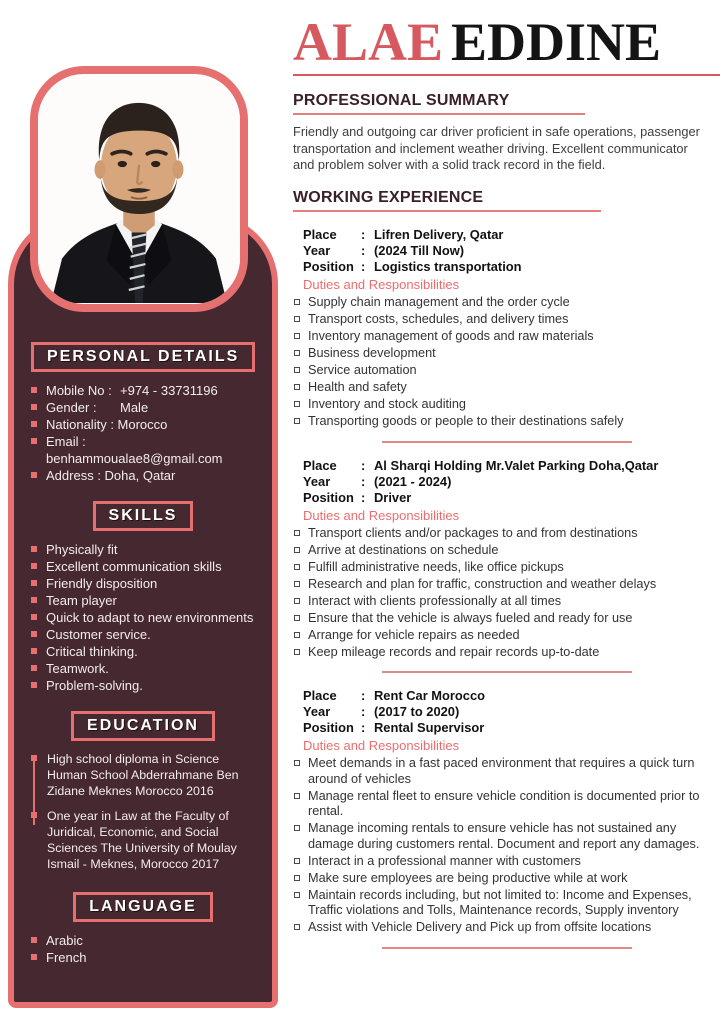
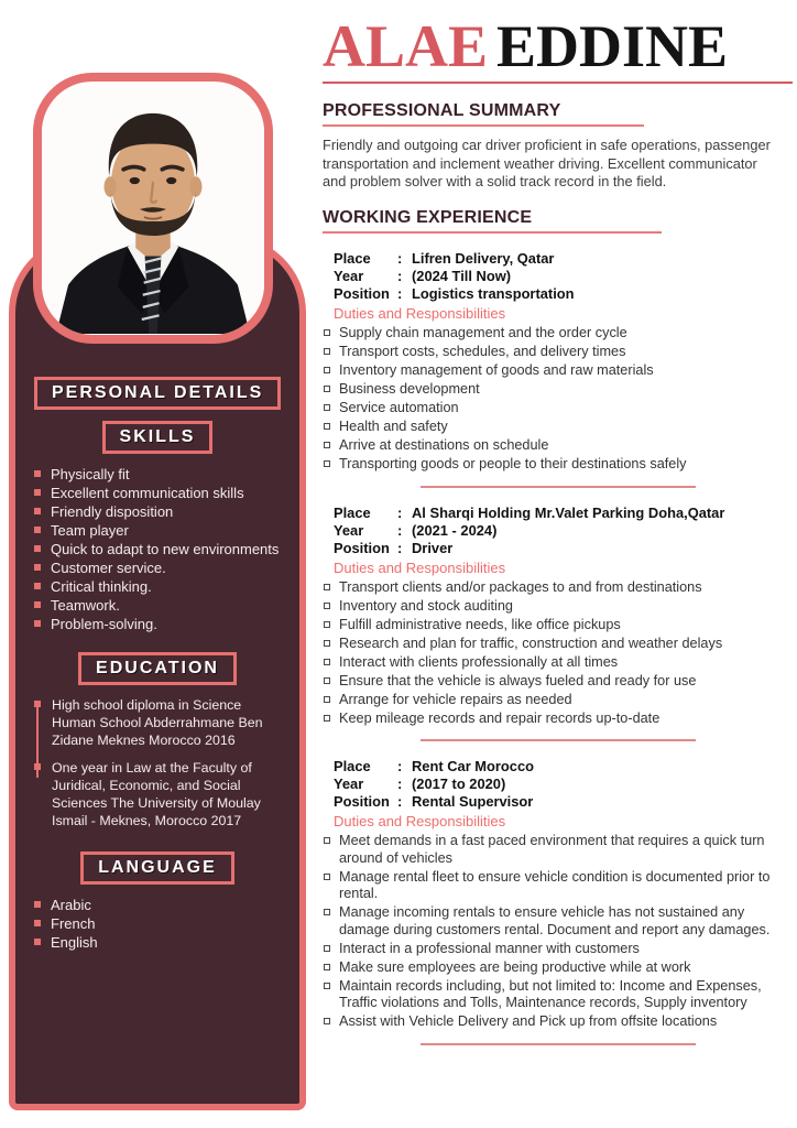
  PERSONAL DETAILS
- Mobile No +974 - 33731196
- Gender Male
- Nationality Morocco
- Emailbenhammoualae8@gmail.com
- Address Doha, Qatar
  SKILLS
  Physically fit
  Excellent communication skills
  Friendly disposition
  Team player
  Quick to adapt to new environments
  Customer service.
  Critical thinking.
  Teamwork.
  Problem-solving.
  EDUCATION
  High school diploma in Science Human School Abderrahmane Ben Zidane Meknes Morocco 2016
  One year in Law at the Faculty of Juridical, Economic, and Social Sciences The University of Moulay Ismail - Meknes, Morocco 2017
  LANGUAGE
  Arabic
  French
+ English
  ALAE EDDINE
  PROFESSIONAL SUMMARY
  Friendly and outgoing car driver proficient in safe operations, passenger transportation and inclement weather driving. Excellent communicator and problem solver with a solid track record in the field.
  WORKING EXPERIENCE
  Place
  :
  Lifren Delivery, Qatar
  Year
  :
  (2024 Till Now)
  Position
  :
  Logistics transportation
  Duties and Responsibilities
  Supply chain management and the order cycle
  Transport costs, schedules, and delivery times
  Inventory management of goods and raw materials
  Business development
  Service automation
  Health and safety
- Inventory and stock auditing
+ Arrive at destinations on schedule
  Transporting goods or people to their destinations safely
  Place
  :
  Al Sharqi Holding Mr.Valet Parking Doha,Qatar
  Year
  :
  (2021 - 2024)
  Position
  :
  Driver
  Duties and Responsibilities
  Transport clients and/or packages to and from destinations
- Arrive at destinations on schedule
+ Inventory and stock auditing
  Fulfill administrative needs, like office pickups
  Research and plan for traffic, construction and weather delays
  Interact with clients professionally at all times
  Ensure that the vehicle is always fueled and ready for use
  Arrange for vehicle repairs as needed
  Keep mileage records and repair records up-to-date
  Place
  :
  Rent Car Morocco
  Year
  :
  (2017 to 2020)
  Position
  :
  Rental Supervisor
  Duties and Responsibilities
  Meet demands in a fast paced environment that requires a quick turn around of vehicles
  Manage rental fleet to ensure vehicle condition is documented prior to rental.
  Manage incoming rentals to ensure vehicle has not sustained any damage during customers rental. Document and report any damages.
  Interact in a professional manner with customers
  Make sure employees are being productive while at work
  Maintain records including, but not limited to: Income and Expenses, Traffic violations and Tolls, Maintenance records, Supply inventory
  Assist with Vehicle Delivery and Pick up from offsite locations
